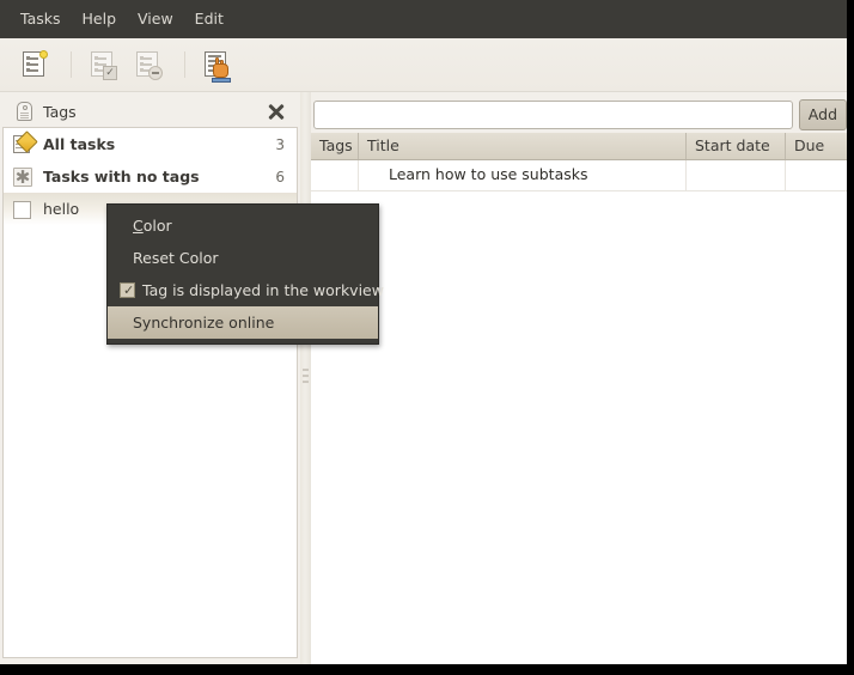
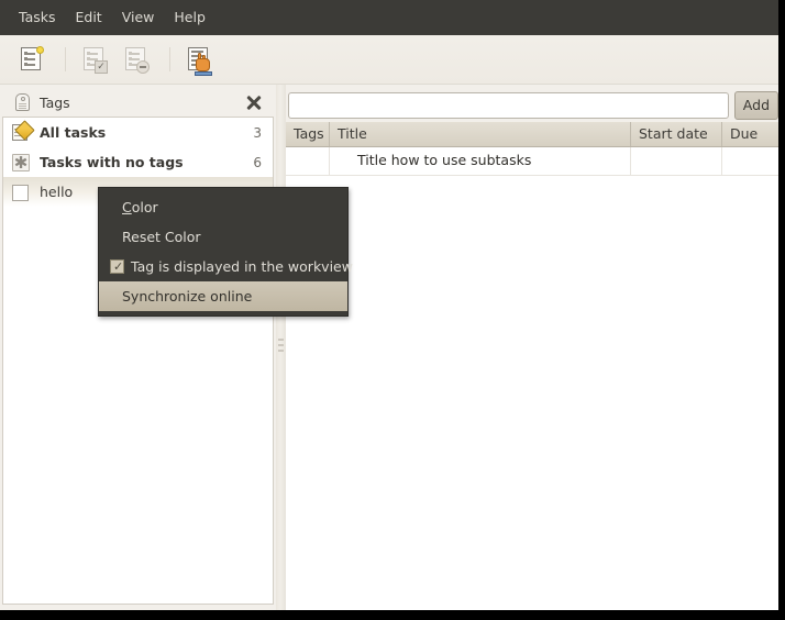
  Tasks
- Help
+ Edit
  View
- Edit
+ Help
  ✓
  Tags
  All tasks
  3
  ✱
  Tasks with no tags
  6
  hello
  Add
  Tags
  Title
  Start date
  Due
- Learn how to use subtasks
+ Title how to use subtasks
  Color
  Reset Color
  ✓
  Tag is displayed in the workview
  Synchronize online
